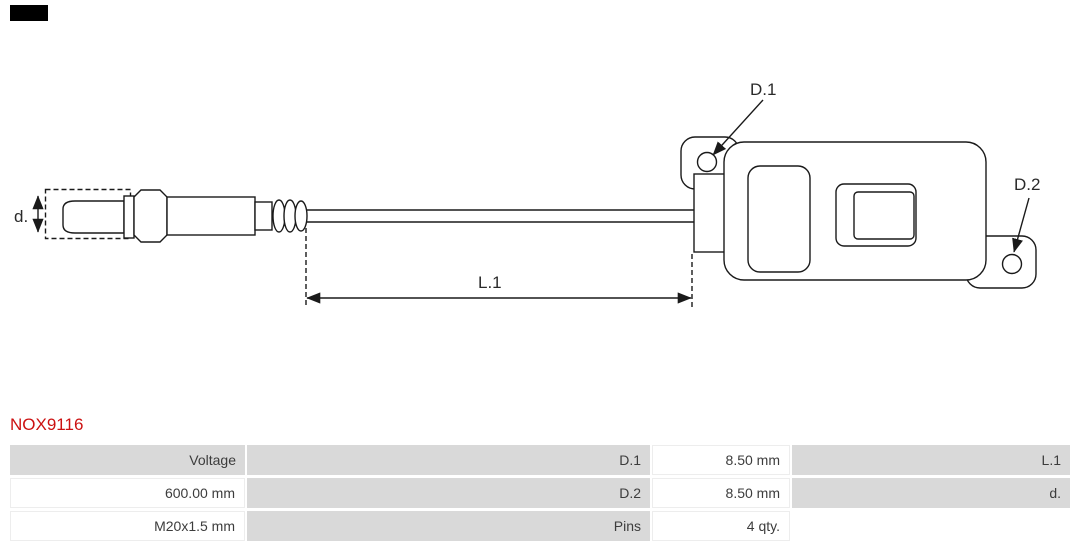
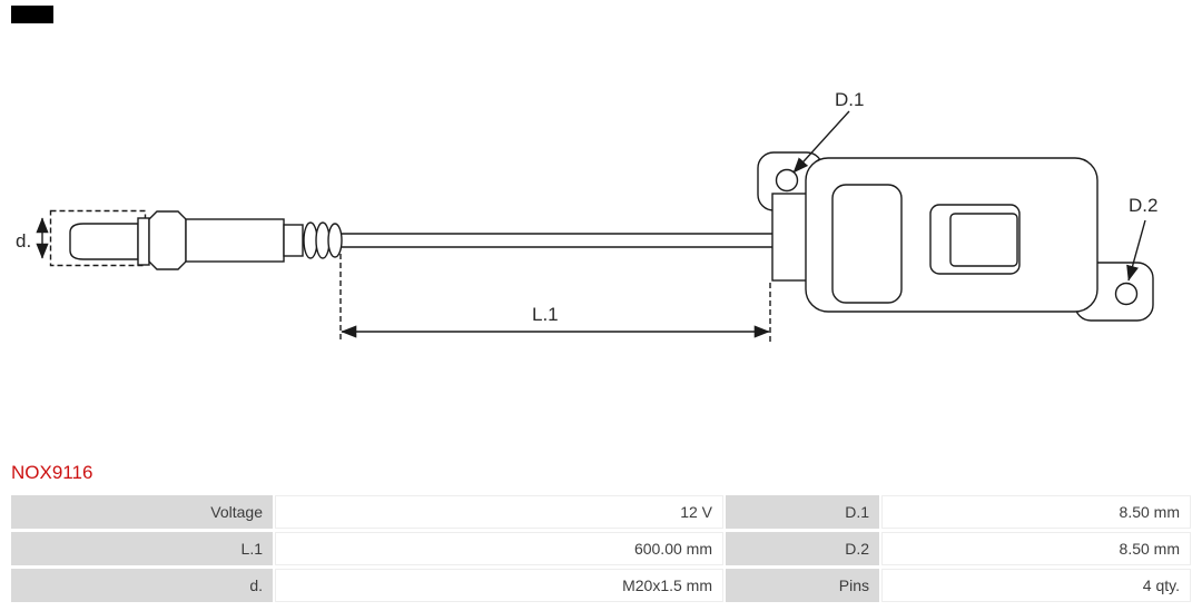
  d.
  L.1
  D.1
  D.2
  NOX9116
  Voltage
+ 12 V
  D.1
  8.50 mm
  L.1
  600.00 mm
  D.2
  8.50 mm
  d.
  M20x1.5 mm
  Pins
  4 qty.
